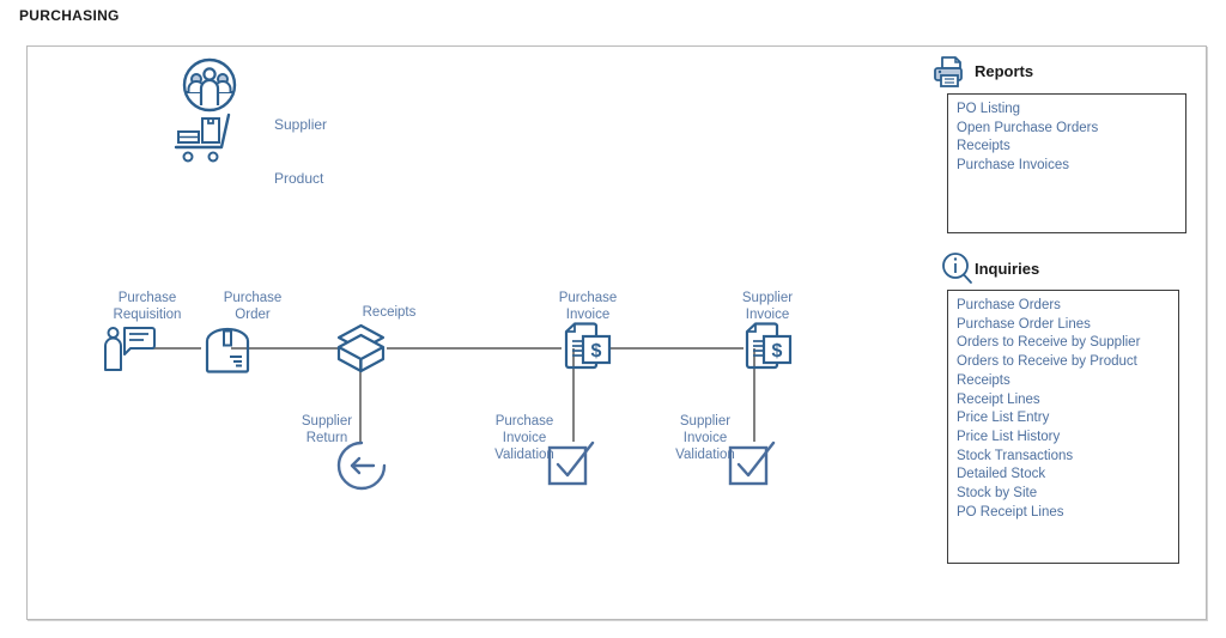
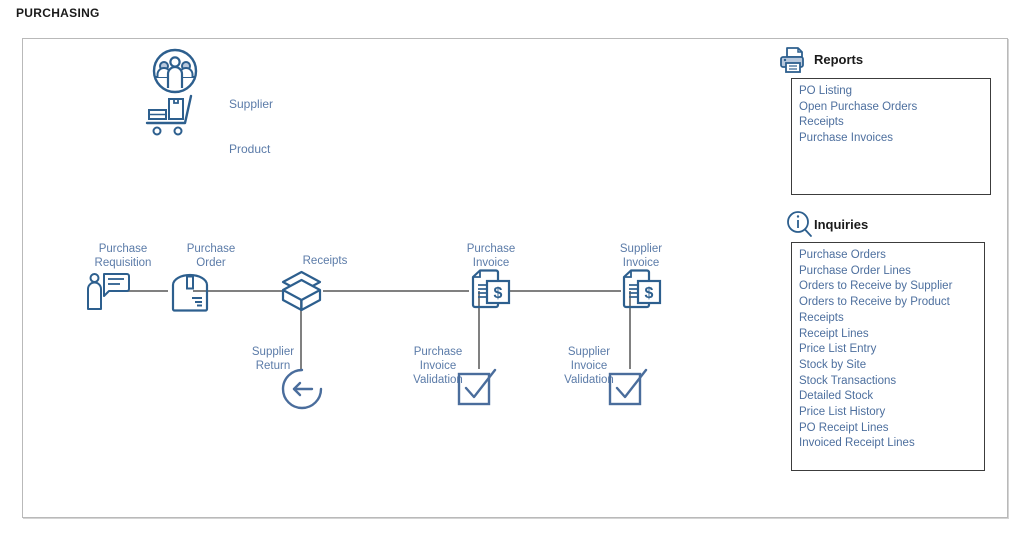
  PURCHASING
  Supplier
  Product
  Purchase
  Requisition
  Purchase
  Order
  Receipts
  Purchase
  Invoice
  $
  Supplier
  Invoice
  $
  Supplier
  Return
  Purchase
  Invoice
  Validatio
  Supplier
  Invoice
  Validatio
  Reports
  PO Listing
  Open Purchase Orders
  Receipts
  Purchase Invoices
  Inquiries
  Purchase Orders
  Purchase Order Lines
  Orders to Receive by Supplier
  Orders to Receive by Product
  Receipts
  Receipt Lines
  Price List Entry
- Price List History
+ Stock by Site
  Stock Transactions
  Detailed Stock
- Stock by Site
+ Price List History
  PO Receipt Lines
+ Invoiced Receipt Lines
